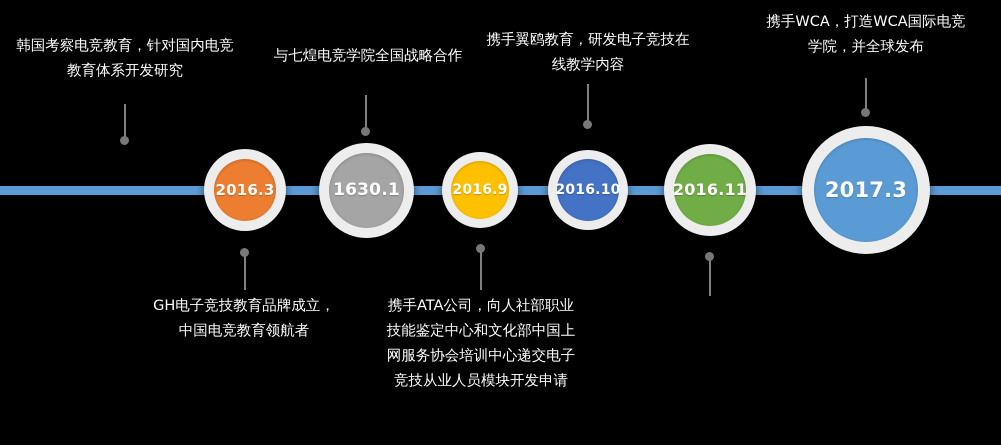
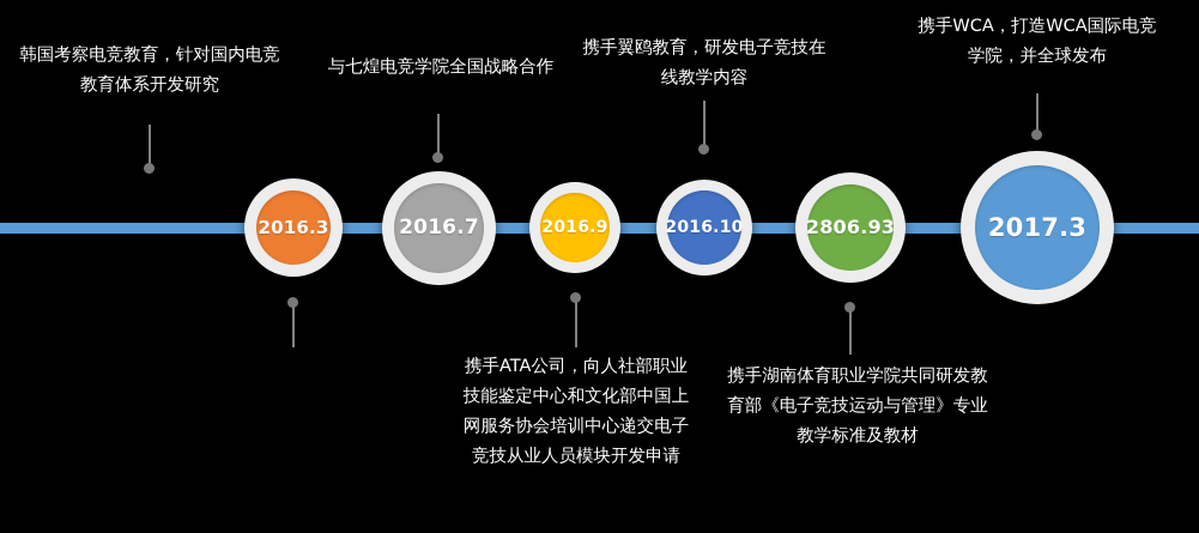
  韩国考察电竞教育，针对国内电竞教育体系开发研究
- GH电子竞技教育品牌成立，中国电竞教育领航者
  2016.3
  与七煌电竞学院全国战略合作
- 1630.1
+ 2016.7
  携手ATA公司，向人社部职业技能鉴定中心和文化部中国上网服务协会培训中心递交电子竞技从业人员模块开发申请
  2016.9
  携手翼鸥教育，研发电子竞技在线教学内容
  2016.10
+ 携手湖南体育职业学院共同研发教育部《电子竞技运动与管理》专业教学标准及教材
- 2016.11
+ 2806.93
  携手WCA，打造WCA国际电竞学院，并全球发布
  2017.3
